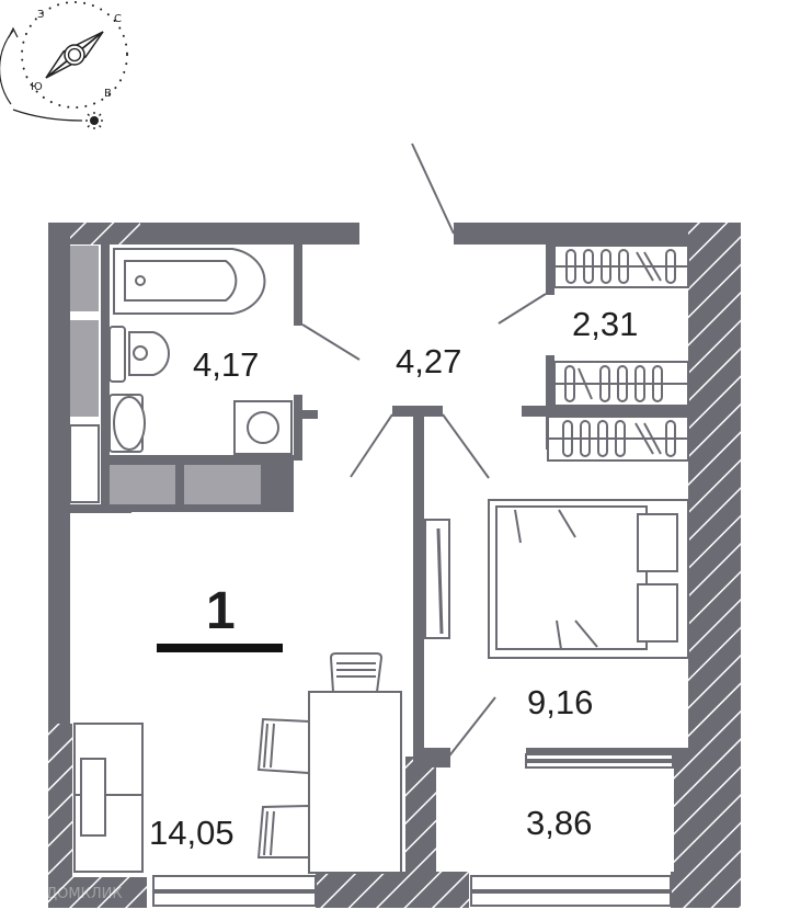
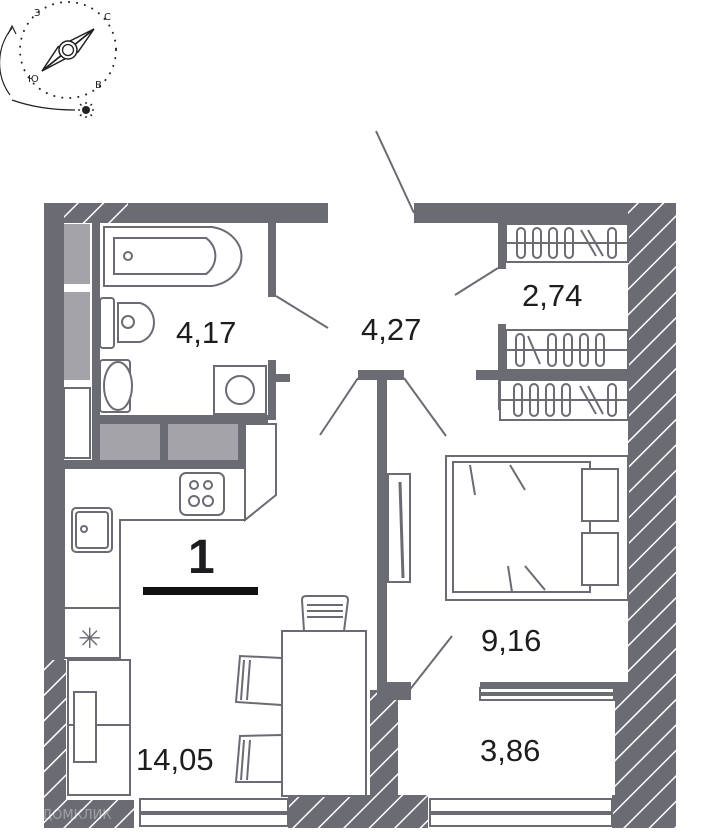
  З
  С
  Ю
  В
+ ✳
  4,17
  4,27
- 2,31
+ 2,74
  14,05
  9,16
  3,86
  1
  ДОМКЛИК
